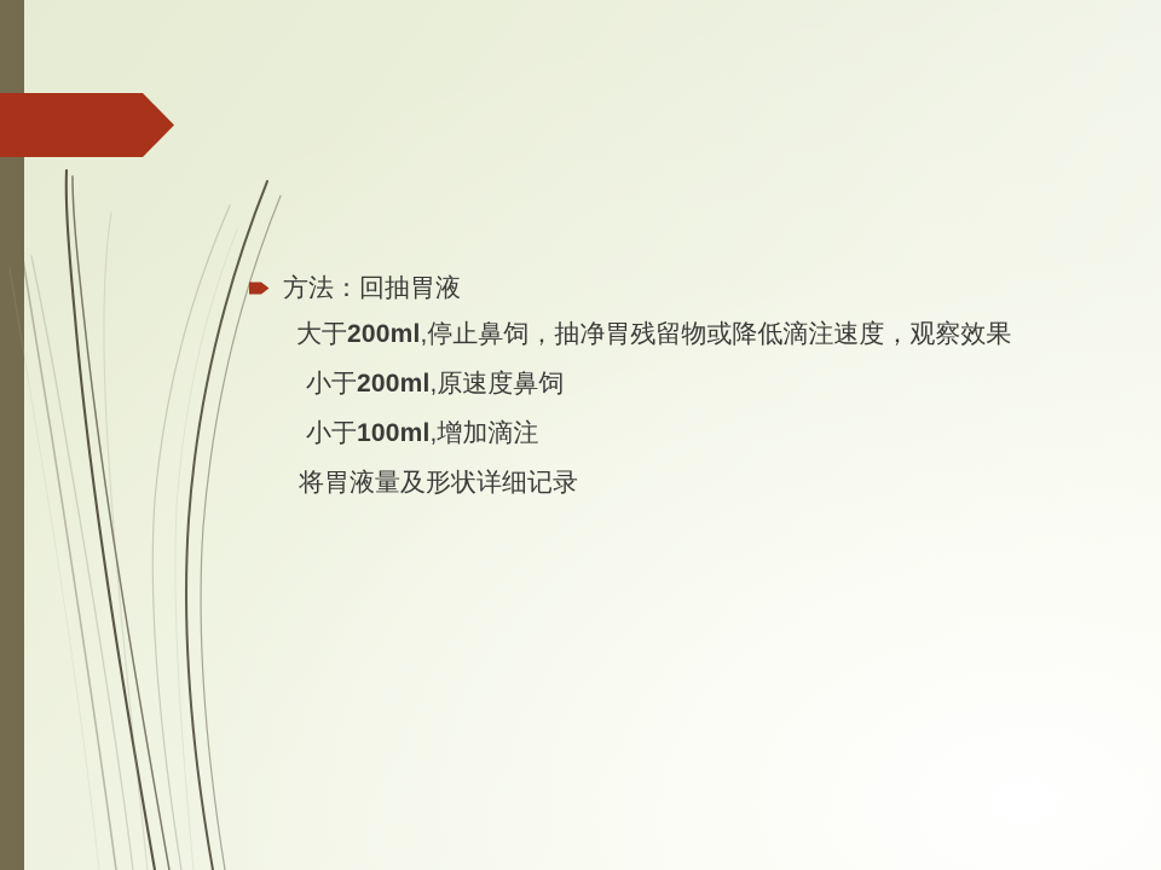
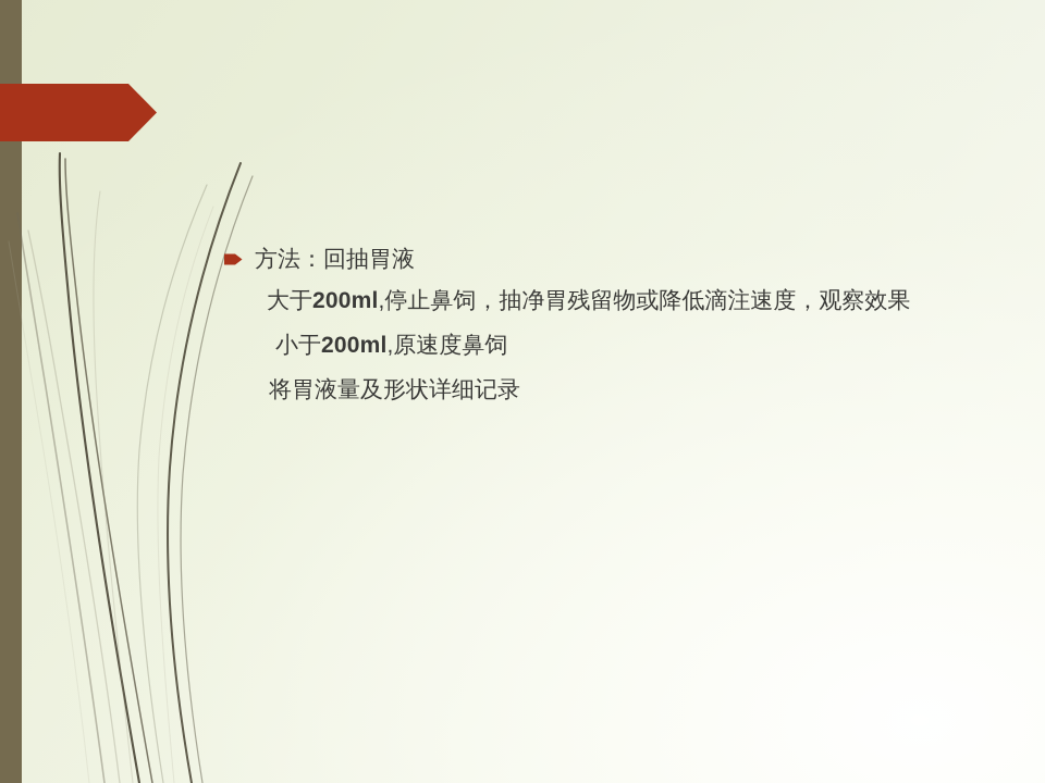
  方法：回抽胃液
  大于200ml,停止鼻饲，抽净胃残留物或降低滴注速度，观察效果
  小于200ml,原速度鼻饲
- 小于100ml,增加滴注
  将胃液量及形状详细记录
